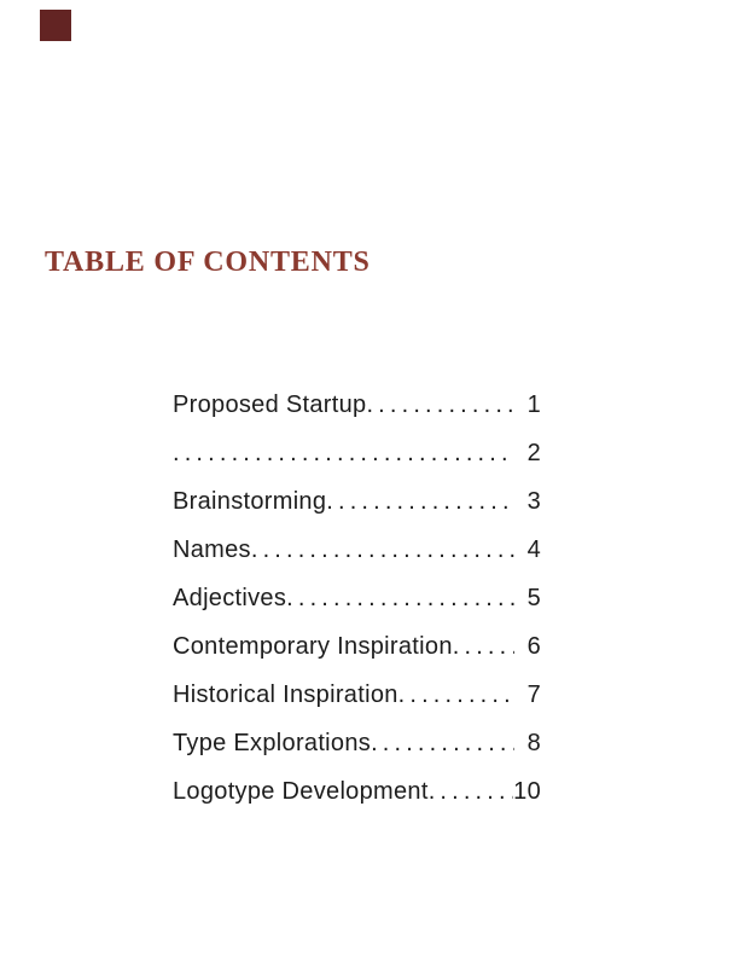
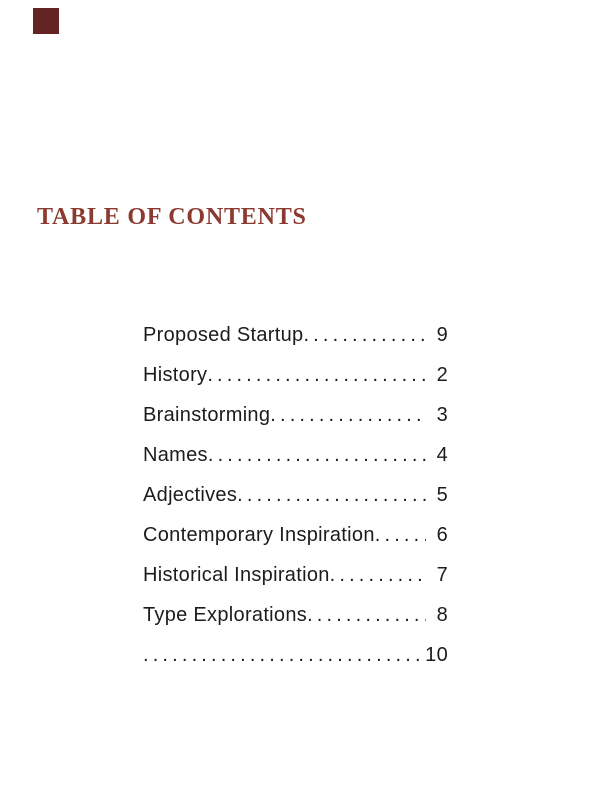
  TABLE OF CONTENTS
  Proposed Startup
- 1
+ 9
+ History
  2
  Brainstorming
  3
  Names
  4
  Adjectives
  5
  Contemporary Inspiration
  6
  Historical Inspiration
  7
  Type Explorations
  8
- Logotype Development
  10
